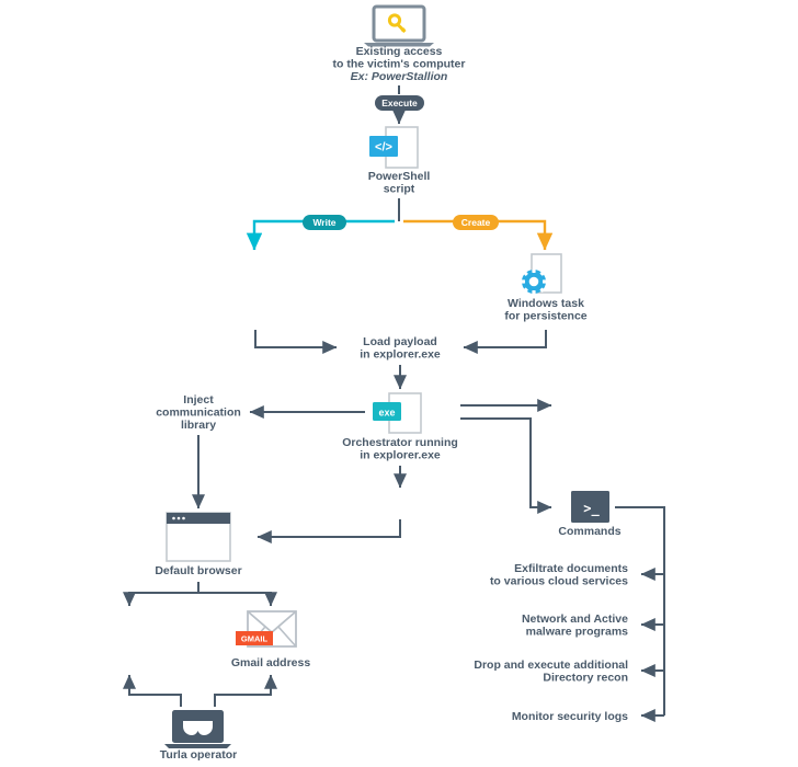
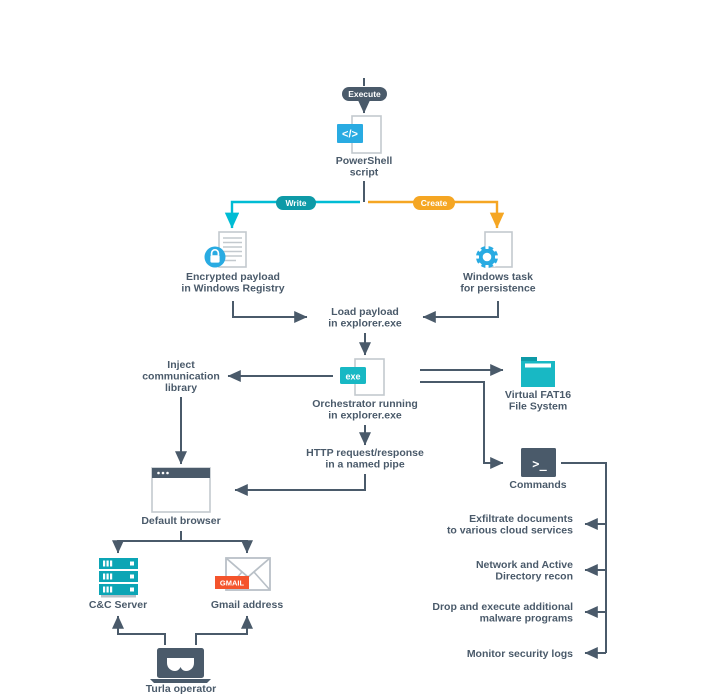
- Existing access
- to the victim's computer
- Ex: PowerStallion
  Execute
  </>
  PowerShell
  script
  Write
  Create
+ Encrypted payload
+ in Windows Registry
  Windows task
  for persistence
  Load payload
  in explorer.exe
  exe
  Orchestrator running
  in explorer.exe
  Inject
  communication
  library
+ Virtual FAT16
+ File System
+ HTTP request/response
+ in a named pipe
  >_
  Commands
  Exfiltrate documents
  to various cloud services
  Network and Active
- malware programs
+ Directory recon
  Drop and execute additional
- Directory recon
+ malware programs
  Monitor security logs
  Default browser
+ C&C Server
  GMAIL
  Gmail address
  Turla operator
